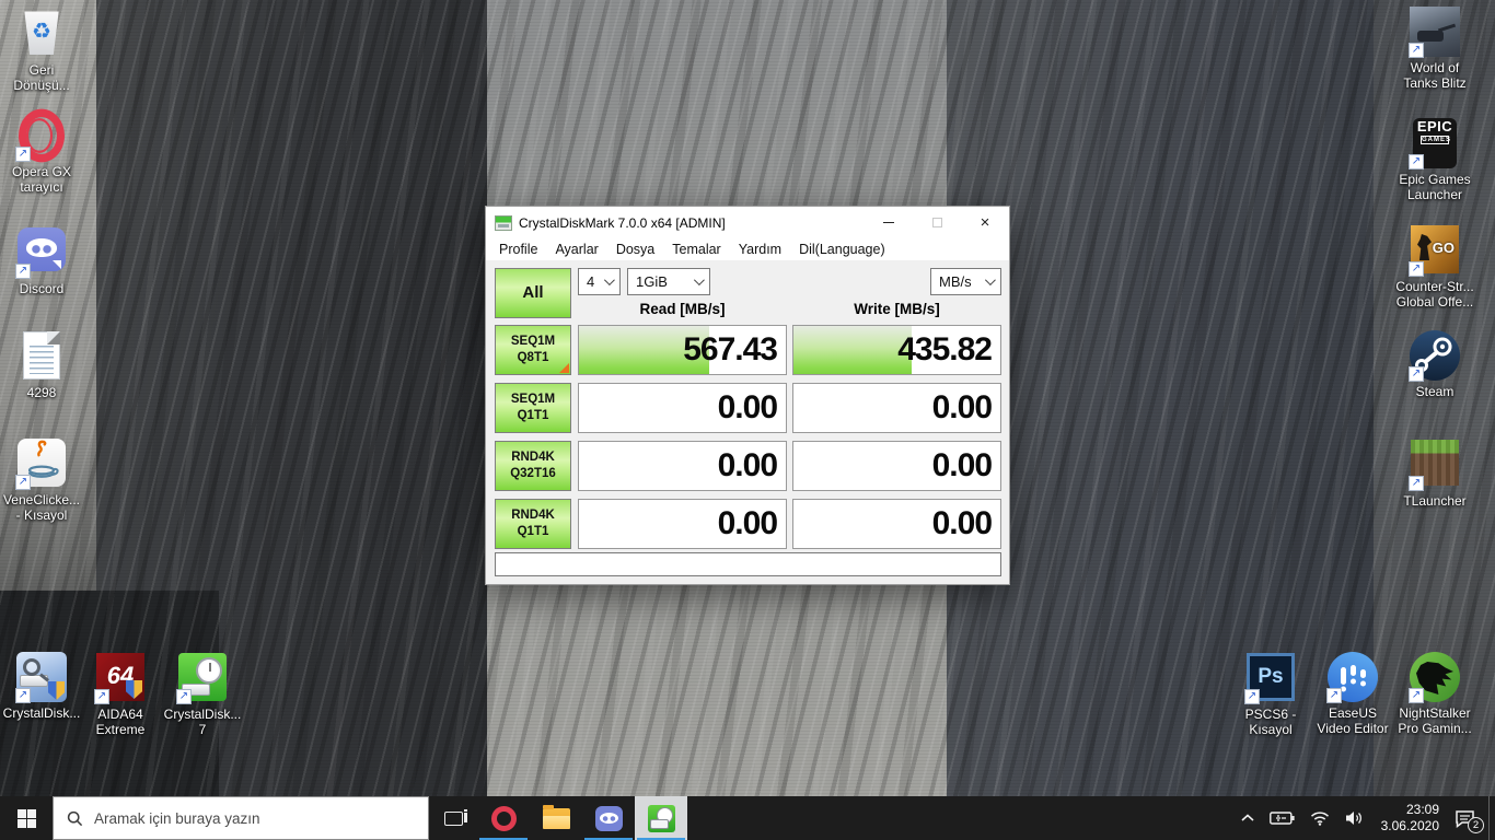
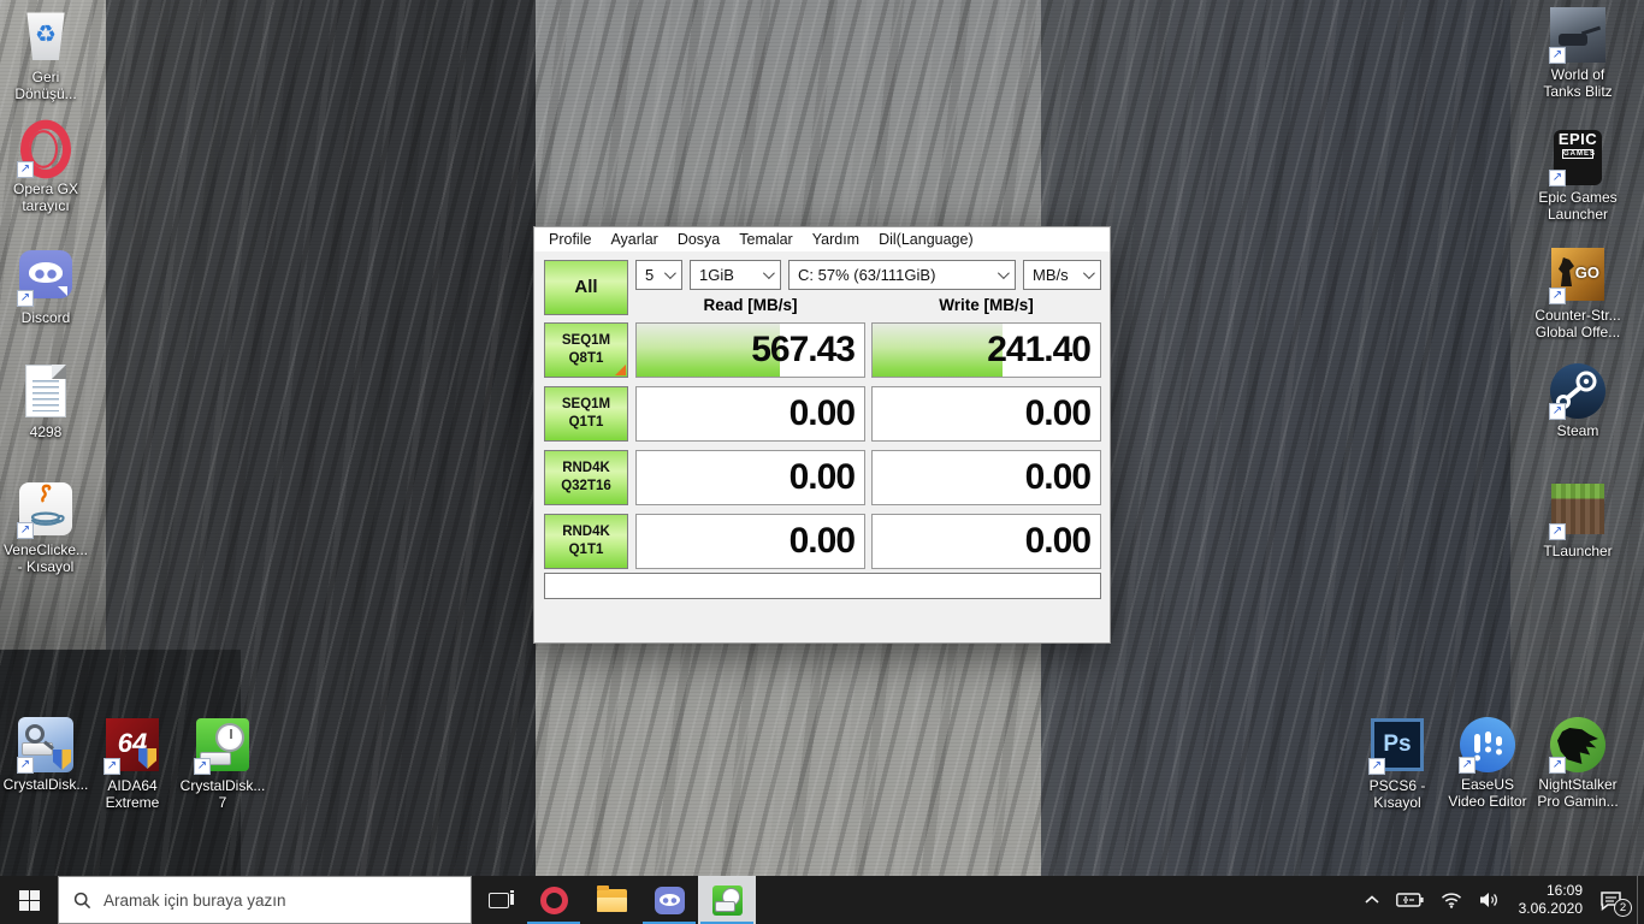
  ♻
  Geri Dönüşü...
  ↗
  Opera GX tarayıcı
  ↗
  Discord
  4298
  ↗
  VeneClicke... - Kısayol
  ↗
  CrystalDisk...
  64
  ↗
  AIDA64 Extreme
  ↗
  CrystalDisk... 7
  ↗
  World of Tanks Blitz
  EPIC
  ↗
  Epic Games Launcher
  ↗
  Counter-Str... Global Offe...
  ↗
  Steam
  ↗
  TLauncher
  Ps
  ↗
  PSCS6 - Kısayol
  ↗
  EaseUS Video Editor
  ↗
  NightStalker Pro Gamin...
- CrystalDiskMark 7.0.0 x64 [ADMIN]
- ×
  Profile
  Ayarlar
  Dosya
  Temalar
  Yardım
  Dil(Language)
  All
- 4
+ 5
  1GiB
+ C: 57% (63/111GiB)
  MB/s
  Read [MB/s]
  Write [MB/s]
  SEQ1M
  Q8T1
  567.43
- 435.82
+ 241.40
  SEQ1M
  Q1T1
  0.00
  0.00
  RND4K
  Q32T16
  0.00
  0.00
  RND4K
  Q1T1
  0.00
  0.00
  Aramak için buraya yazın
- 23:09
+ 16:09
  3.06.2020
  2
